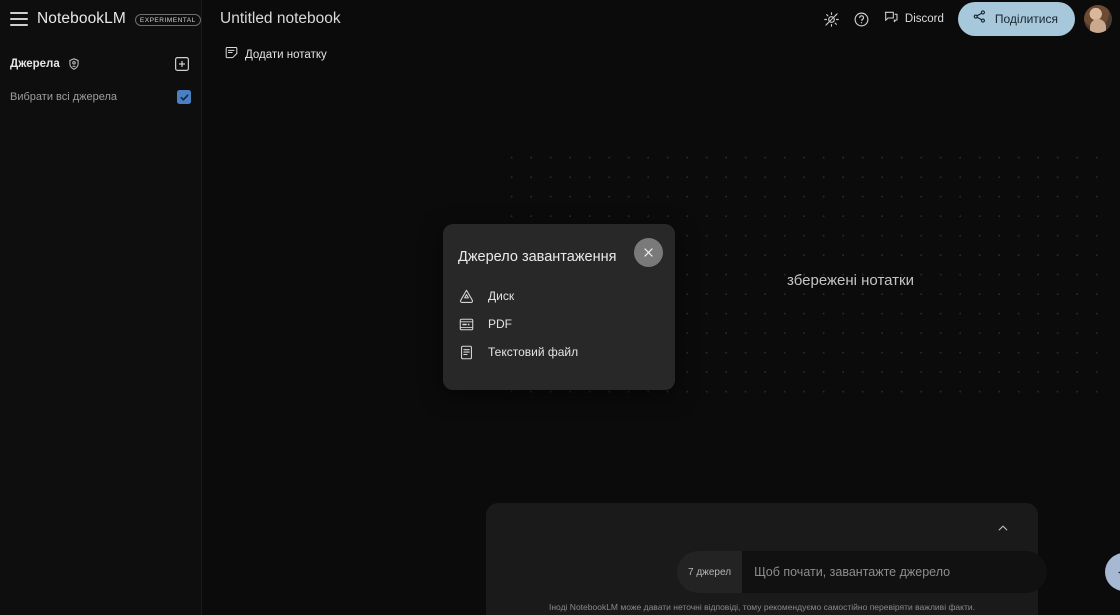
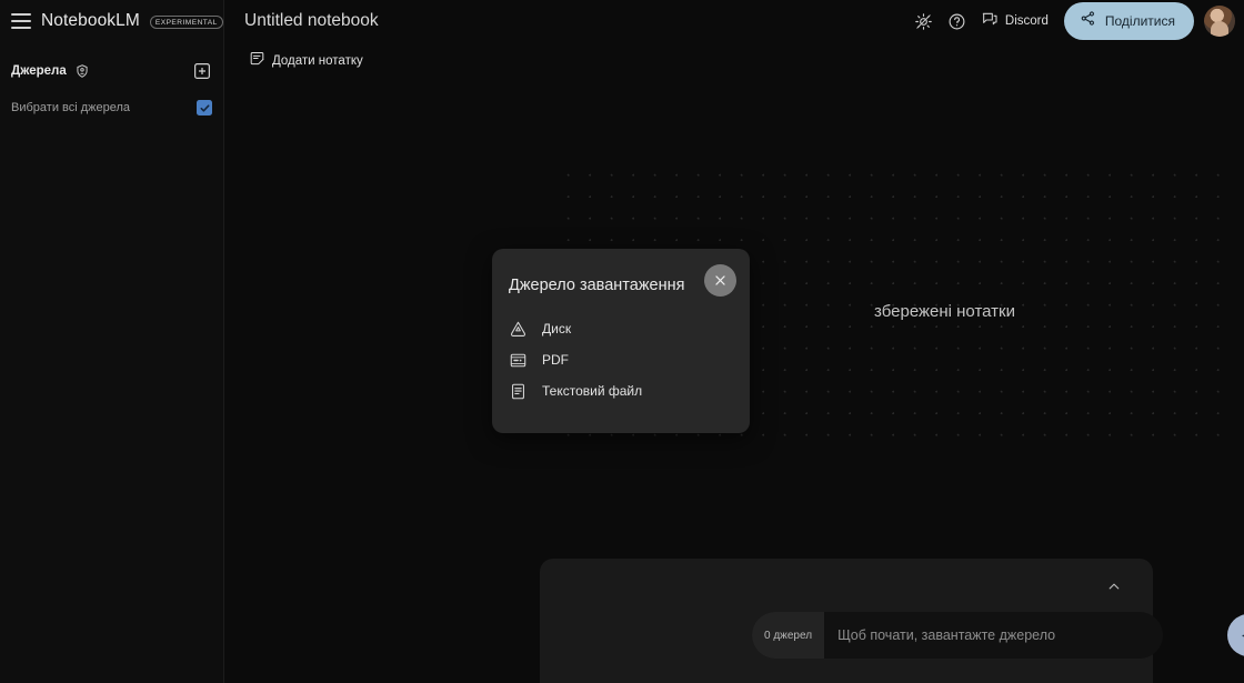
  NotebookLM
  Джерела
  Вибрати всі джерела
  Untitled notebook
  Discord
  Поділитися
  Додати нотатку
  збережені нотатки
  Джерело завантаження
  Диск
  PDF
  Текстовий файл
- 7 джерел
+ 0 джерел
  Щоб почати, завантажте джерело
- Іноді NotebookLM може давати неточні відповіді, тому рекомендуємо самостійно перевіряти важливі факти.
